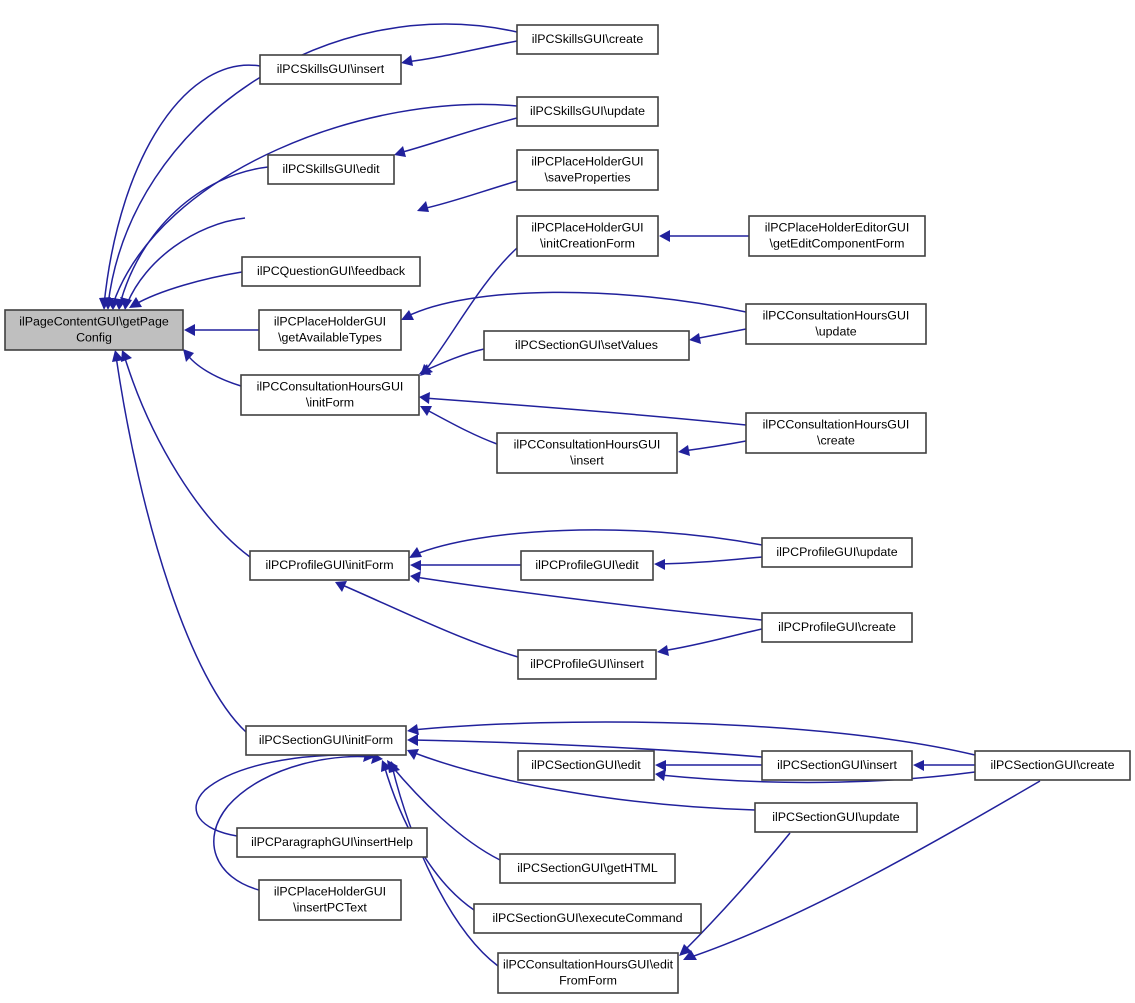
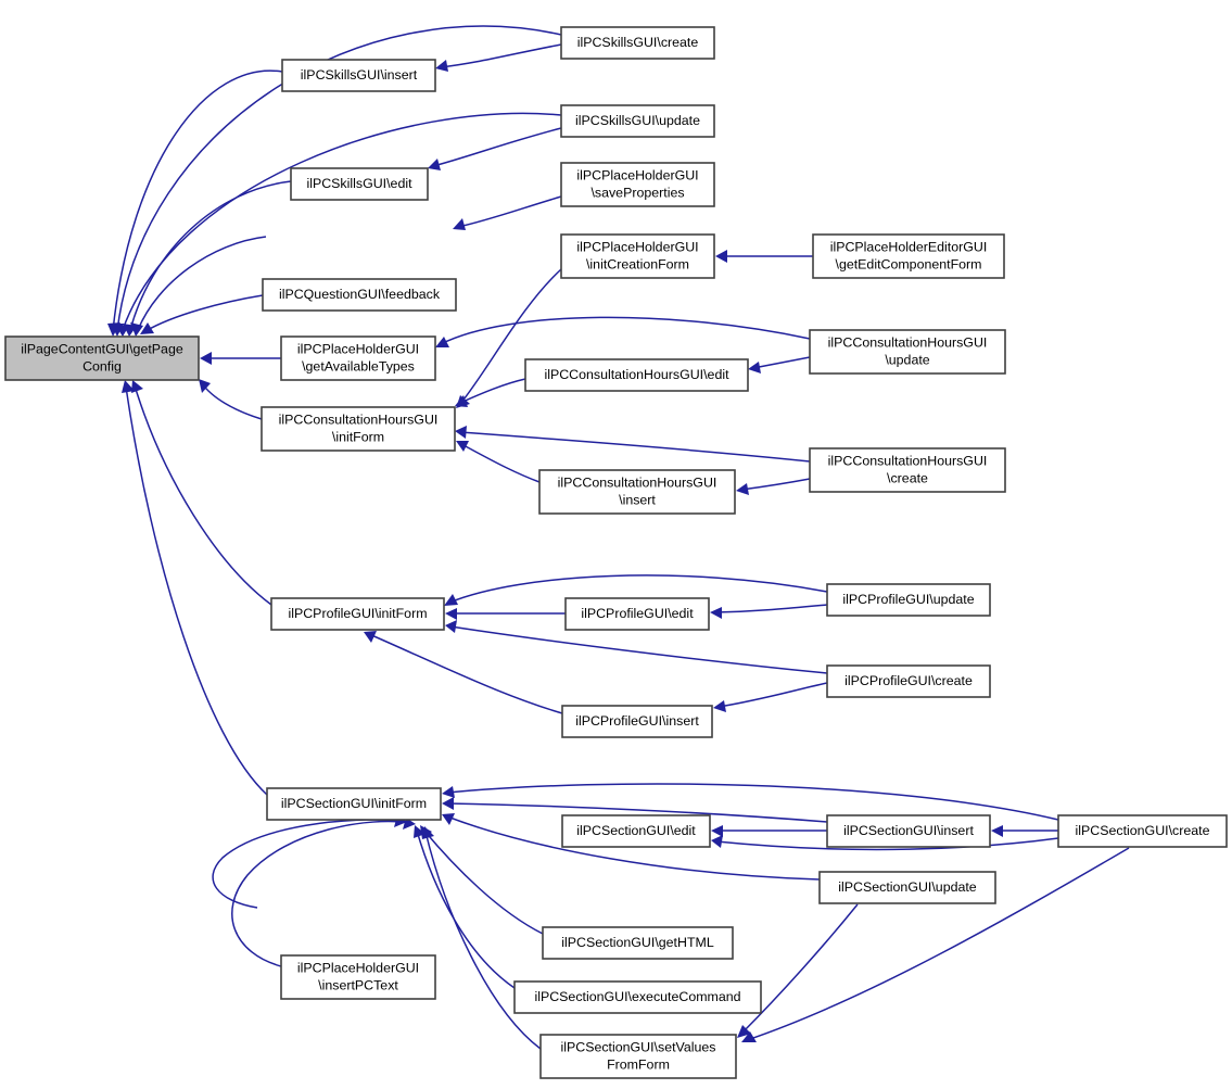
  ilPageContentGUI\getPage
  Config
  ilPCSkillsGUI\insert
  ilPCSkillsGUI\create
  ilPCSkillsGUI\update
  ilPCSkillsGUI\edit
  ilPCPlaceHolderGUI
  \saveProperties
  ilPCPlaceHolderGUI
  \initCreationForm
  ilPCPlaceHolderEditorGUI
  \getEditComponentForm
  ilPCQuestionGUI\feedback
  ilPCPlaceHolderGUI
  \getAvailableTypes
- ilPCSectionGUI\setValues
+ ilPCConsultationHoursGUI\edit
  ilPCConsultationHoursGUI
  \update
  ilPCConsultationHoursGUI
  \initForm
  ilPCConsultationHoursGUI
  \insert
  ilPCConsultationHoursGUI
  \create
  ilPCProfileGUI\initForm
  ilPCProfileGUI\edit
  ilPCProfileGUI\update
  ilPCProfileGUI\create
  ilPCProfileGUI\insert
  ilPCSectionGUI\initForm
  ilPCSectionGUI\edit
  ilPCSectionGUI\insert
  ilPCSectionGUI\create
  ilPCSectionGUI\update
- ilPCParagraphGUI\insertHelp
  ilPCSectionGUI\getHTML
  ilPCPlaceHolderGUI
  \insertPCText
  ilPCSectionGUI\executeCommand
- ilPCConsultationHoursGUI\edit
+ ilPCSectionGUI\setValues
  FromForm
